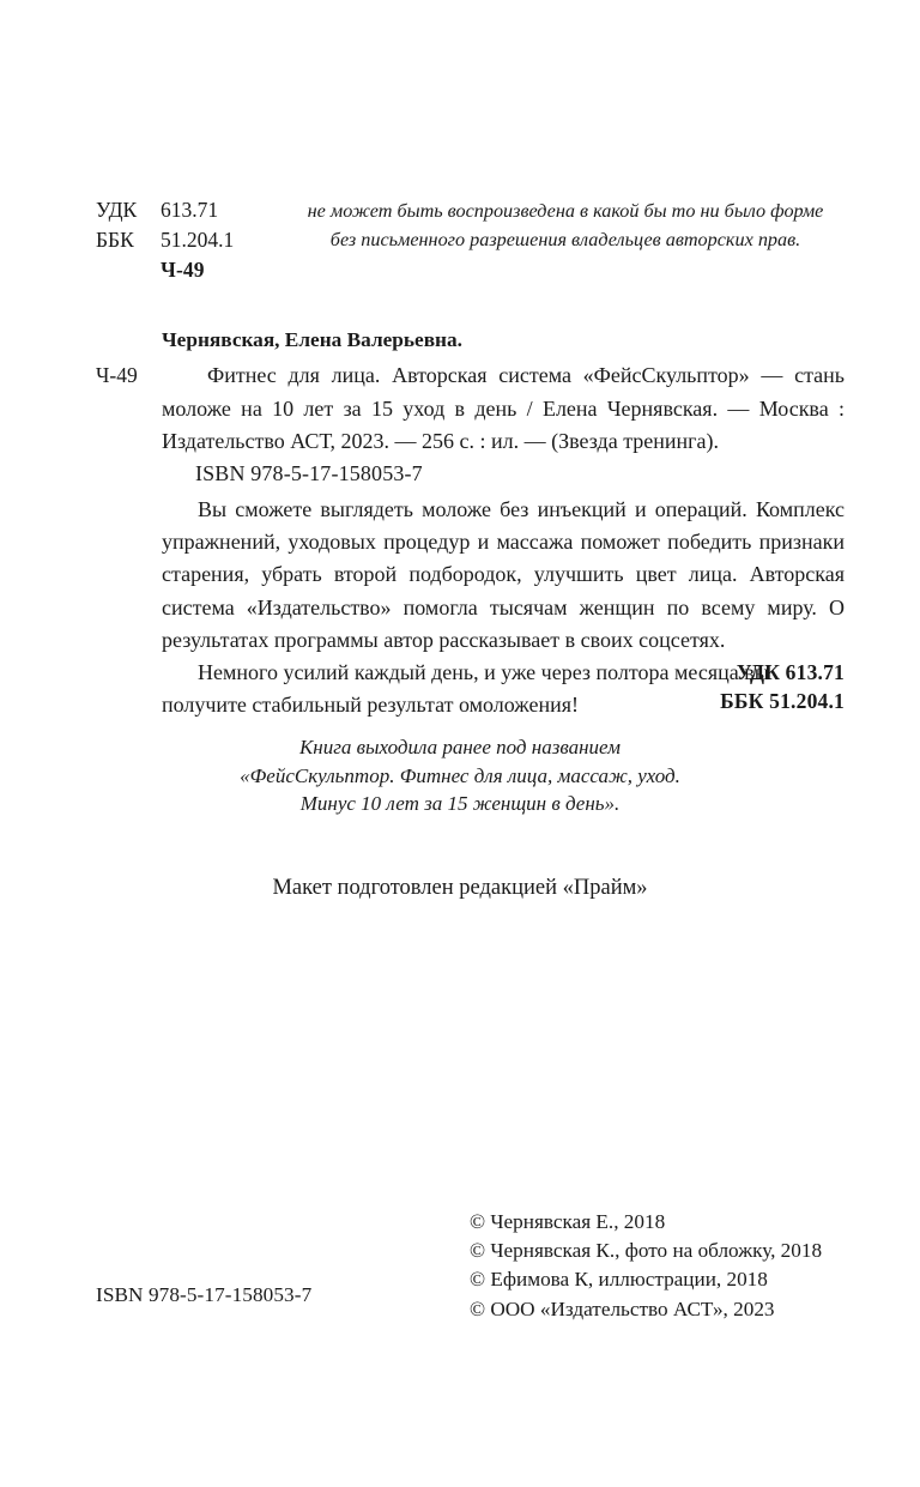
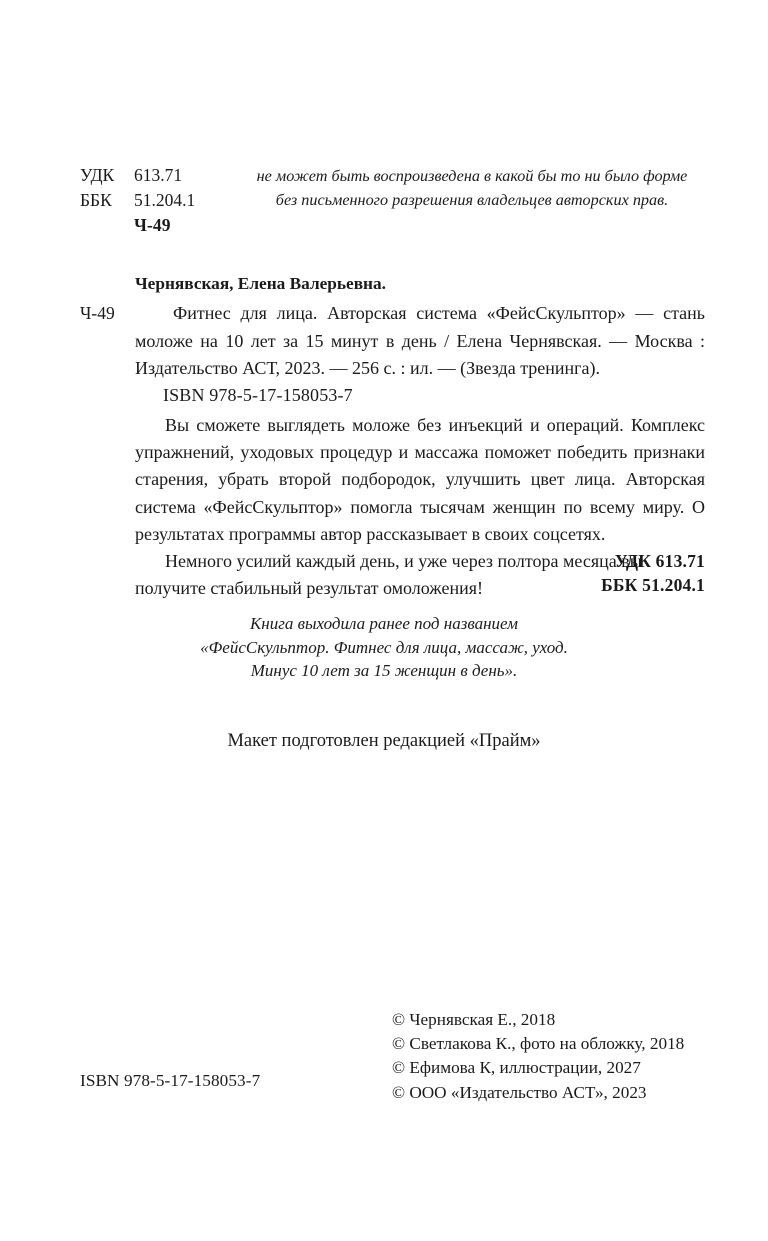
  УДК 613.71
  ББК 51.204.1
  Ч-49
  не может быть воспроизведена в какой бы то ни было форме
  без письменного разрешения владельцев авторских прав.
  Чернявская, Елена Валерьевна.
  Ч-49
- Фитнес для лица. Авторская система «ФейсСкульптор» — стань моложе на 10 лет за 15 уход в день / Елена Чернявская. — Москва : Издательство АСТ, 2023. — 256 с. : ил. — (Звезда тренинга).
+ Фитнес для лица. Авторская система «ФейсСкульптор» — стань моложе на 10 лет за 15 минут в день / Елена Чернявская. — Москва : Издательство АСТ, 2023. — 256 с. : ил. — (Звезда тренинга).
  ISBN 978-5-17-158053-7
- Вы сможете выглядеть моложе без инъекций и операций. Комплекс упражнений, уходовых процедур и массажа поможет победить признаки старения, убрать второй подбородок, улучшить цвет лица. Авторская система «Издательство» помогла тысячам женщин по всему миру. О результатах программы автор рассказывает в своих соцсетях.
+ Вы сможете выглядеть моложе без инъекций и операций. Комплекс упражнений, уходовых процедур и массажа поможет победить признаки старения, убрать второй подбородок, улучшить цвет лица. Авторская система «ФейсСкульптор» помогла тысячам женщин по всему миру. О результатах программы автор рассказывает в своих соцсетях.
  Немного усилий каждый день, и уже через полтора месяца вы получите стабильный результат омоложения!
  УДК 613.71
  ББК 51.204.1
  Книга выходила ранее под названием
  «ФейсСкульптор. Фитнес для лица, массаж, уход.
  Минус 10 лет за 15 женщин в день».
  Макет подготовлен редакцией «Прайм»
  © Чернявская Е., 2018
- © Чернявская К., фото на обложку, 2018
+ © Светлакова К., фото на обложку, 2018
- © Ефимова К, иллюстрации, 2018
+ © Ефимова К, иллюстрации, 2027
  © ООО «Издательство АСТ», 2023
  ISBN 978-5-17-158053-7
